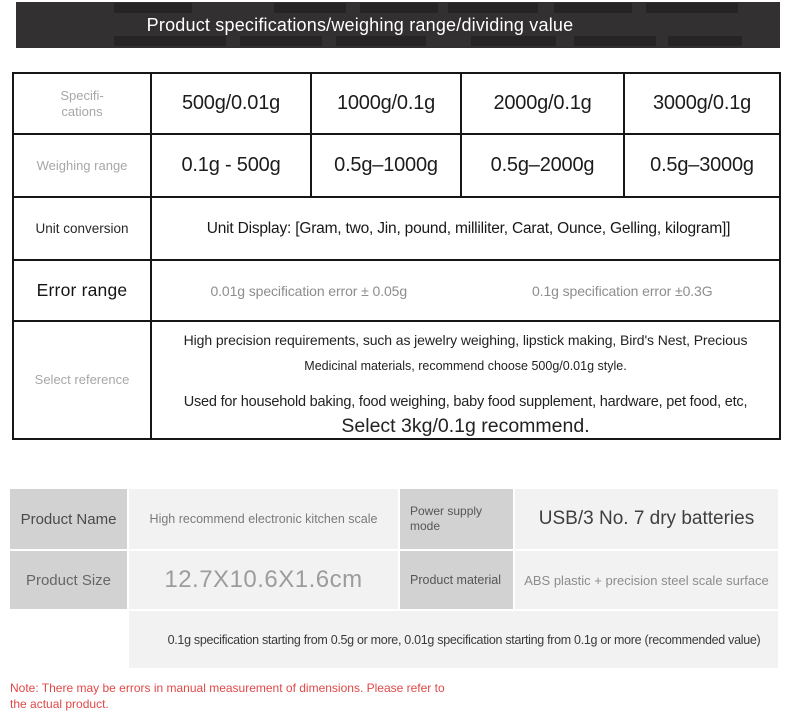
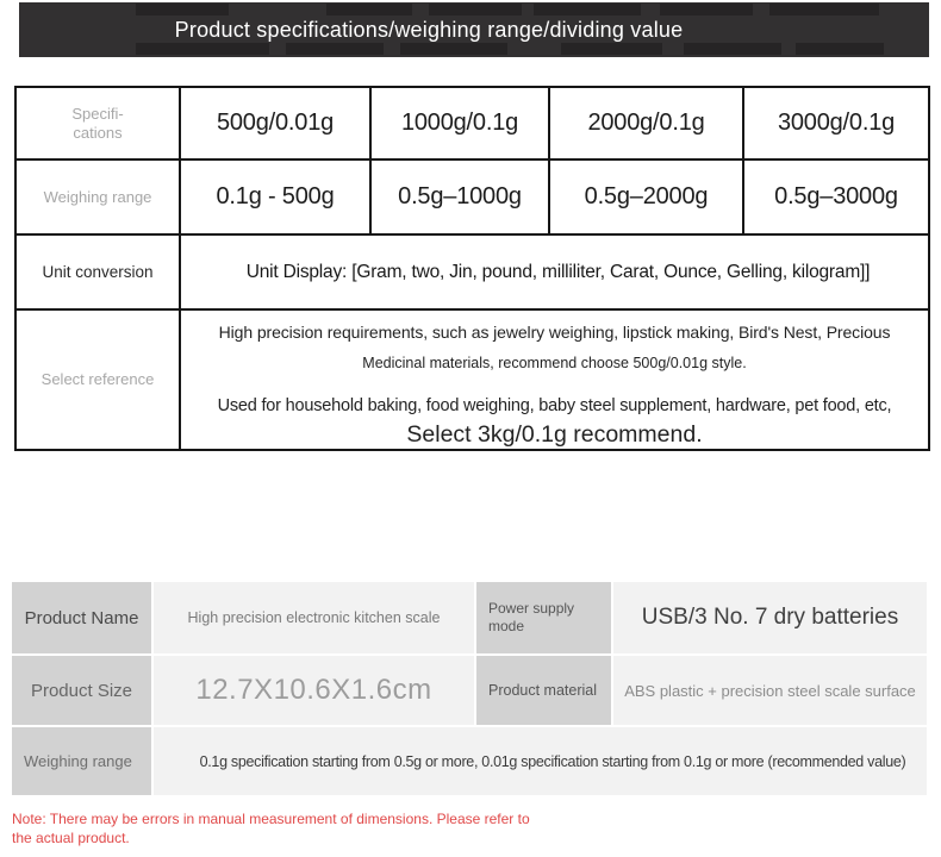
  Product specifications/weighing range/dividing value
  Specifi- cations	500g/0.01g	1000g/0.1g	2000g/0.1g	3000g/0.1g
  Weighing range	0.1g - 500g	0.5g–1000g	0.5g–2000g	0.5g–3000g
  Unit conversion	Unit Display: [Gram, two, Jin, pound, milliliter, Carat, Ounce, Gelling, kilogram]]
- Error range	0.01g specification error ± 0.05g 0.1g specification error ±0.3G
- Select reference	High precision requirements, such as jewelry weighing, lipstick making, Bird's Nest, Precious Medicinal materials, recommend choose 500g/0.01g style. Used for household baking, food weighing, baby food supplement, hardware, pet food, etc, Select 3kg/0.1g recommend.
+ Select reference	High precision requirements, such as jewelry weighing, lipstick making, Bird's Nest, Precious Medicinal materials, recommend choose 500g/0.01g style. Used for household baking, food weighing, baby steel supplement, hardware, pet food, etc, Select 3kg/0.1g recommend.
  Product Name
- High recommend electronic kitchen scale
+ High precision electronic kitchen scale
  Power supply mode
  USB/3 No. 7 dry batteries
  Product Size
  12.7X10.6X1.6cm
  Product material
  ABS plastic + precision steel scale surface
+ Weighing range
  0.1g specification starting from 0.5g or more, 0.01g specification starting from 0.1g or more (recommended value)
  Note: There may be errors in manual measurement of dimensions. Please refer to the actual product.
